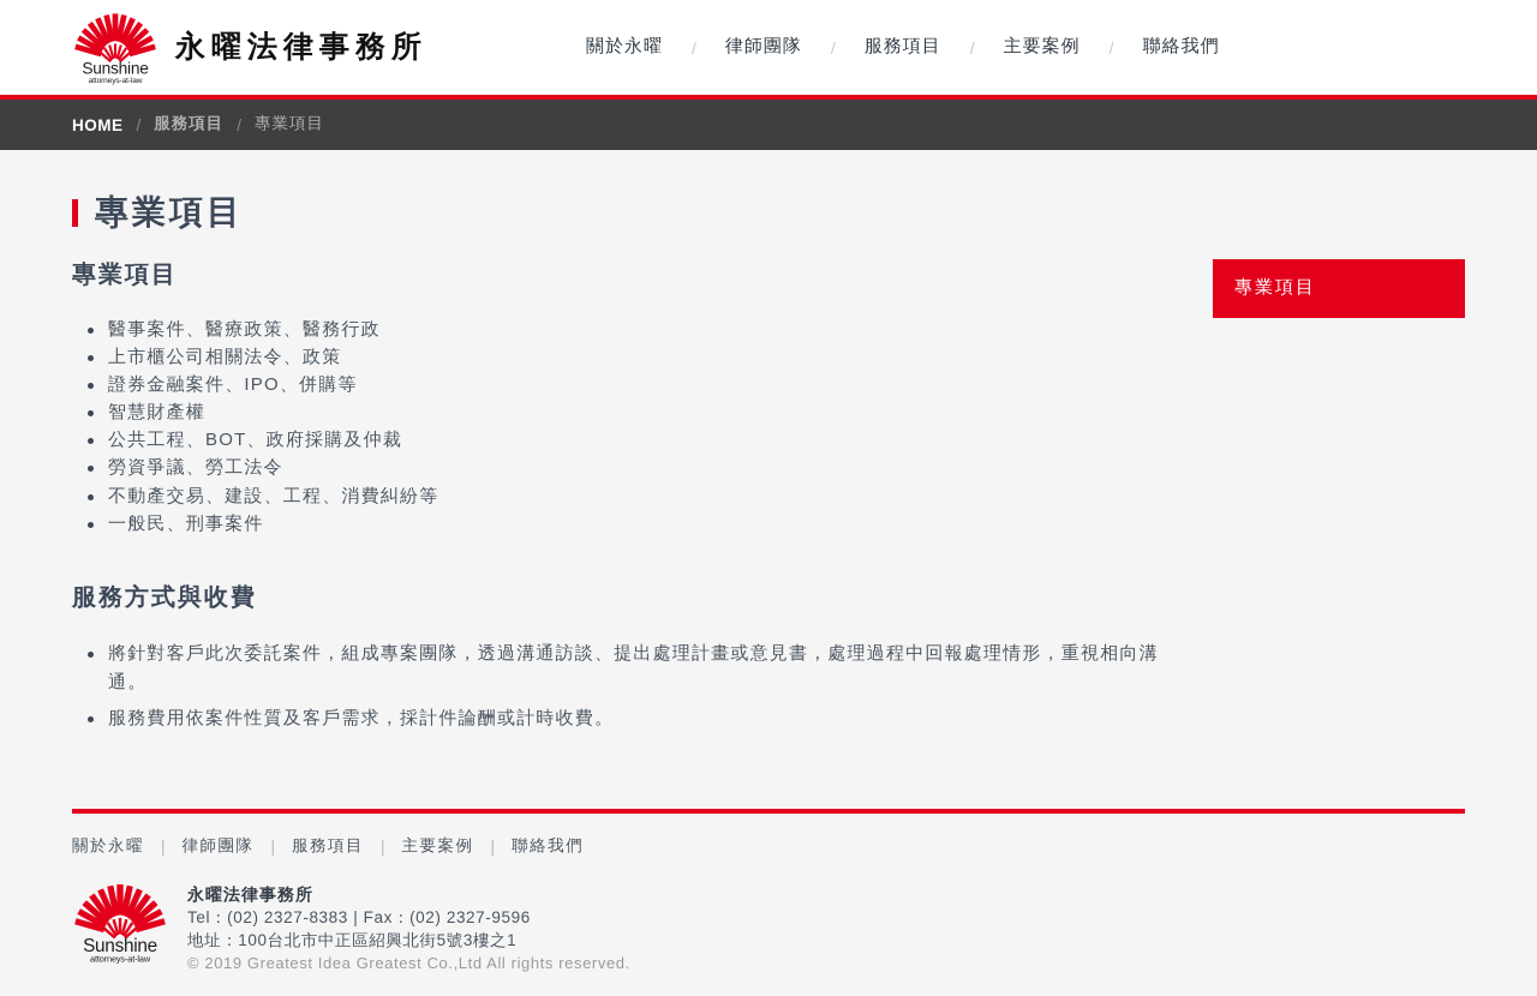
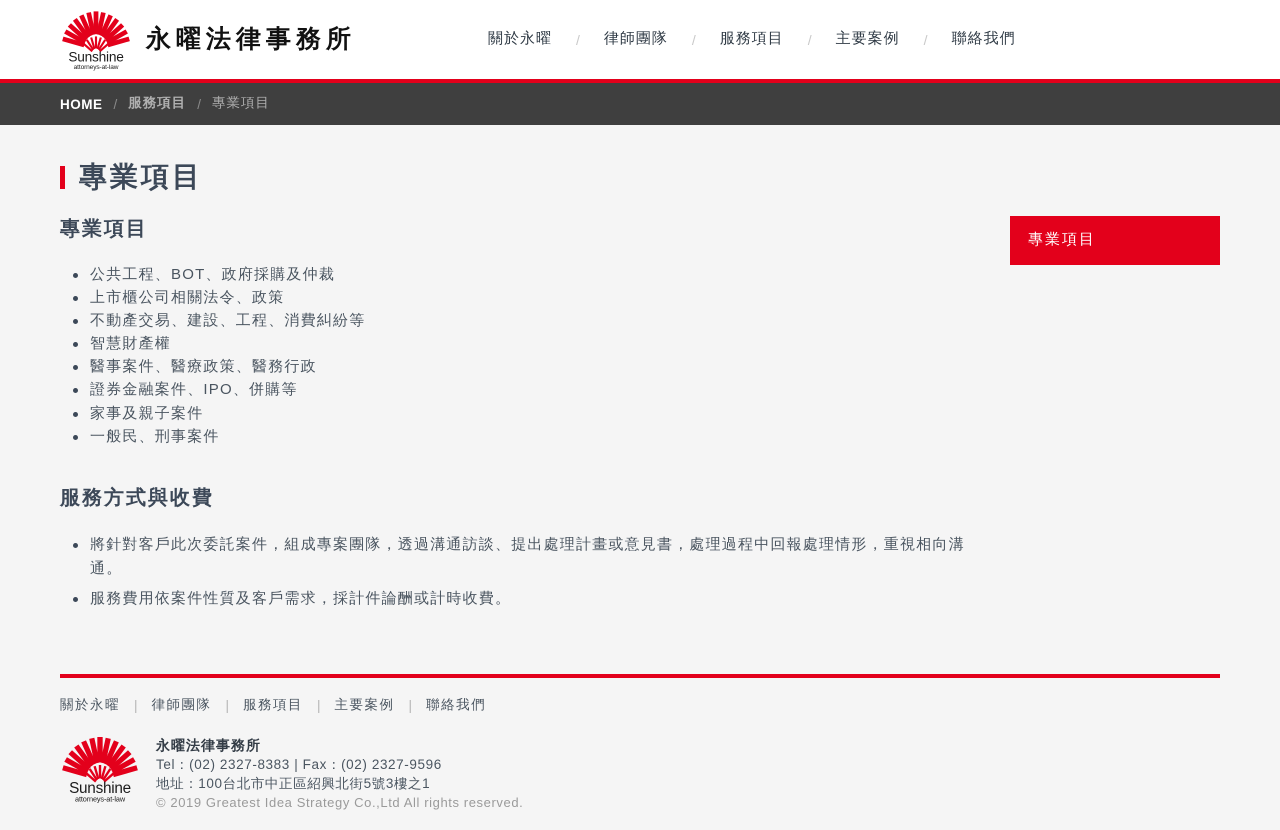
  Sunshine
  永曜法律事務所
  關於永曜
  /
  律師團隊
  /
  服務項目
  /
  主要案例
  /
  聯絡我們
  HOME
  /
  服務項目
  /
  專業項目
  專業項目
  專業項目
- 醫事案件、醫療政策、醫務行政
+ 公共工程、BOT、政府採購及仲裁
  上市櫃公司相關法令、政策
- 證券金融案件、IPO、併購等
+ 不動產交易、建設、工程、消費糾紛等
  智慧財產權
- 公共工程、BOT、政府採購及仲裁
+ 醫事案件、醫療政策、醫務行政
- 勞資爭議、勞工法令
- 不動產交易、建設、工程、消費糾紛等
+ 證券金融案件、IPO、併購等
+ 家事及親子案件
  一般民、刑事案件
  服務方式與收費
  將針對客戶此次委託案件，組成專案團隊，透過溝通訪談、提出處理計畫或意見書，處理過程中回報處理情形，重視相向溝通。
  服務費用依案件性質及客戶需求，採計件論酬或計時收費。
  專業項目
  關於永曜
  |
  律師團隊
  |
  服務項目
  |
  主要案例
  |
  聯絡我們
  Sunshine
  attorneys-at-law
  永曜法律事務所
  Tel：(02) 2327-8383 | Fax：(02) 2327-9596
  地址：100台北市中正區紹興北街5號3樓之1
- © 2019 Greatest Idea Greatest Co.,Ltd All rights reserved.
+ © 2019 Greatest Idea Strategy Co.,Ltd All rights reserved.
